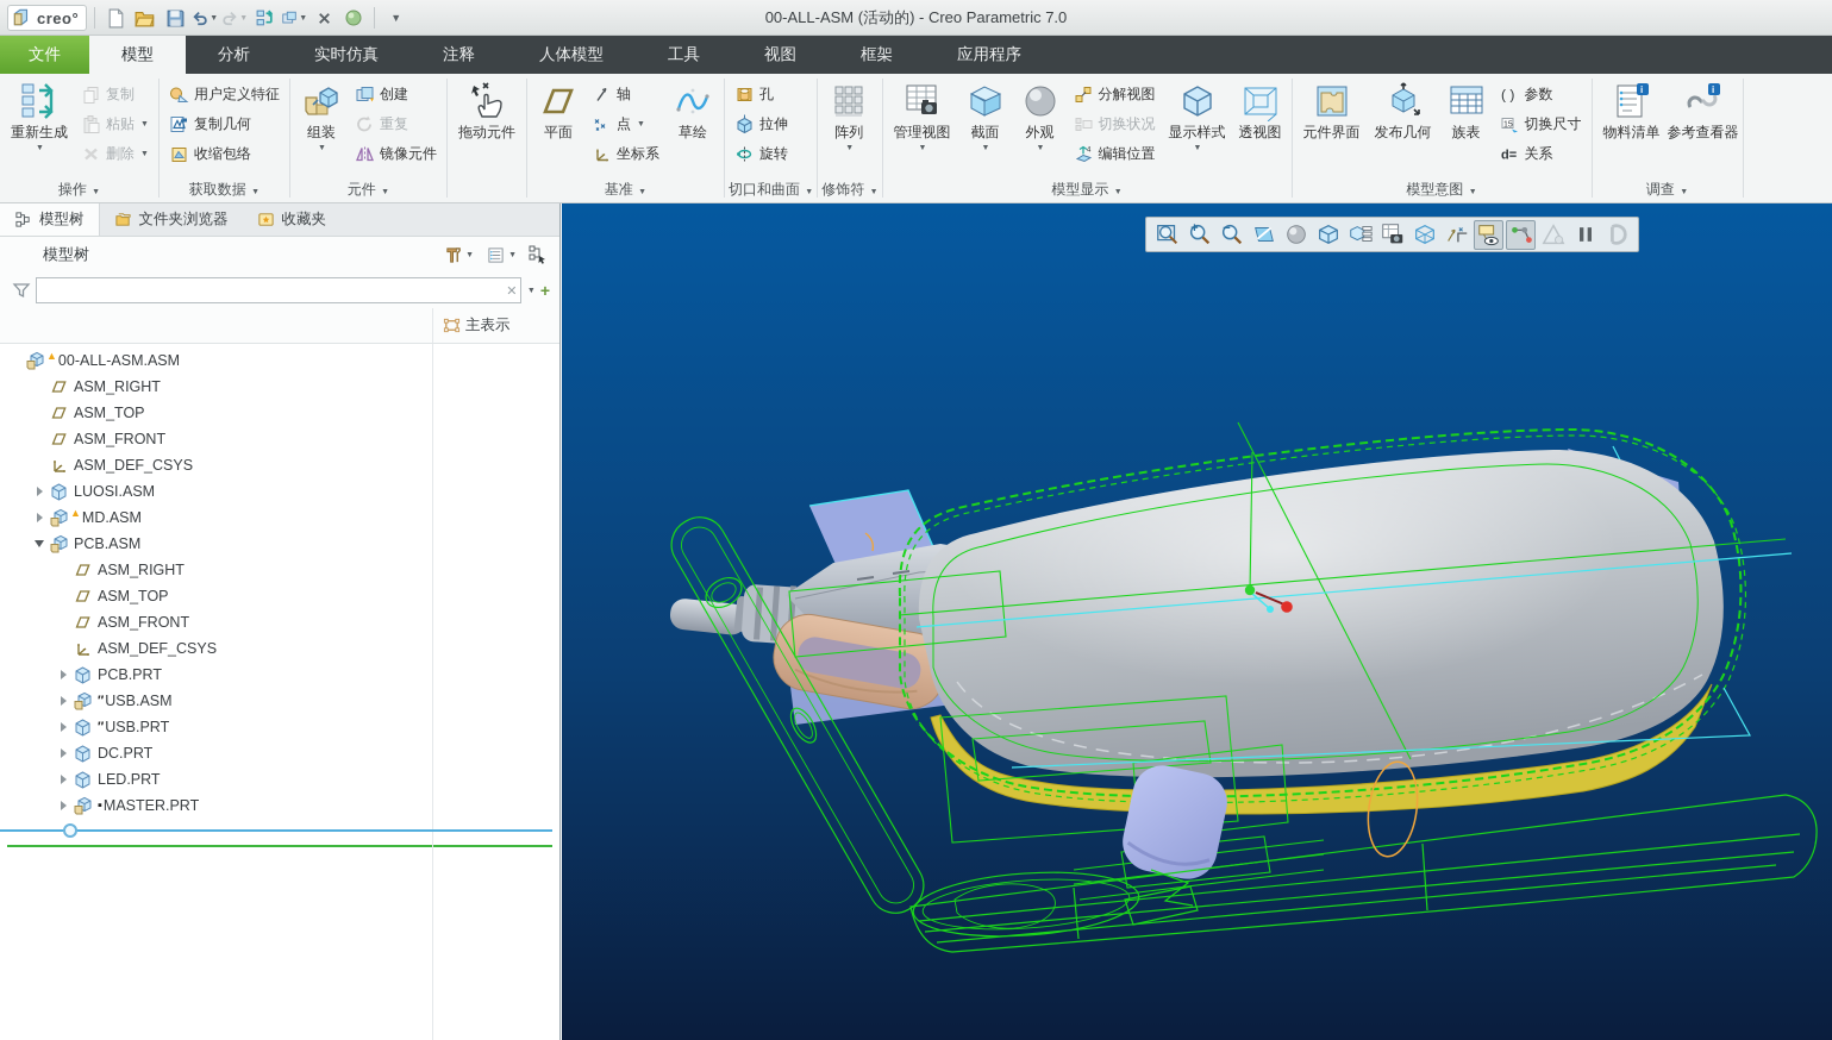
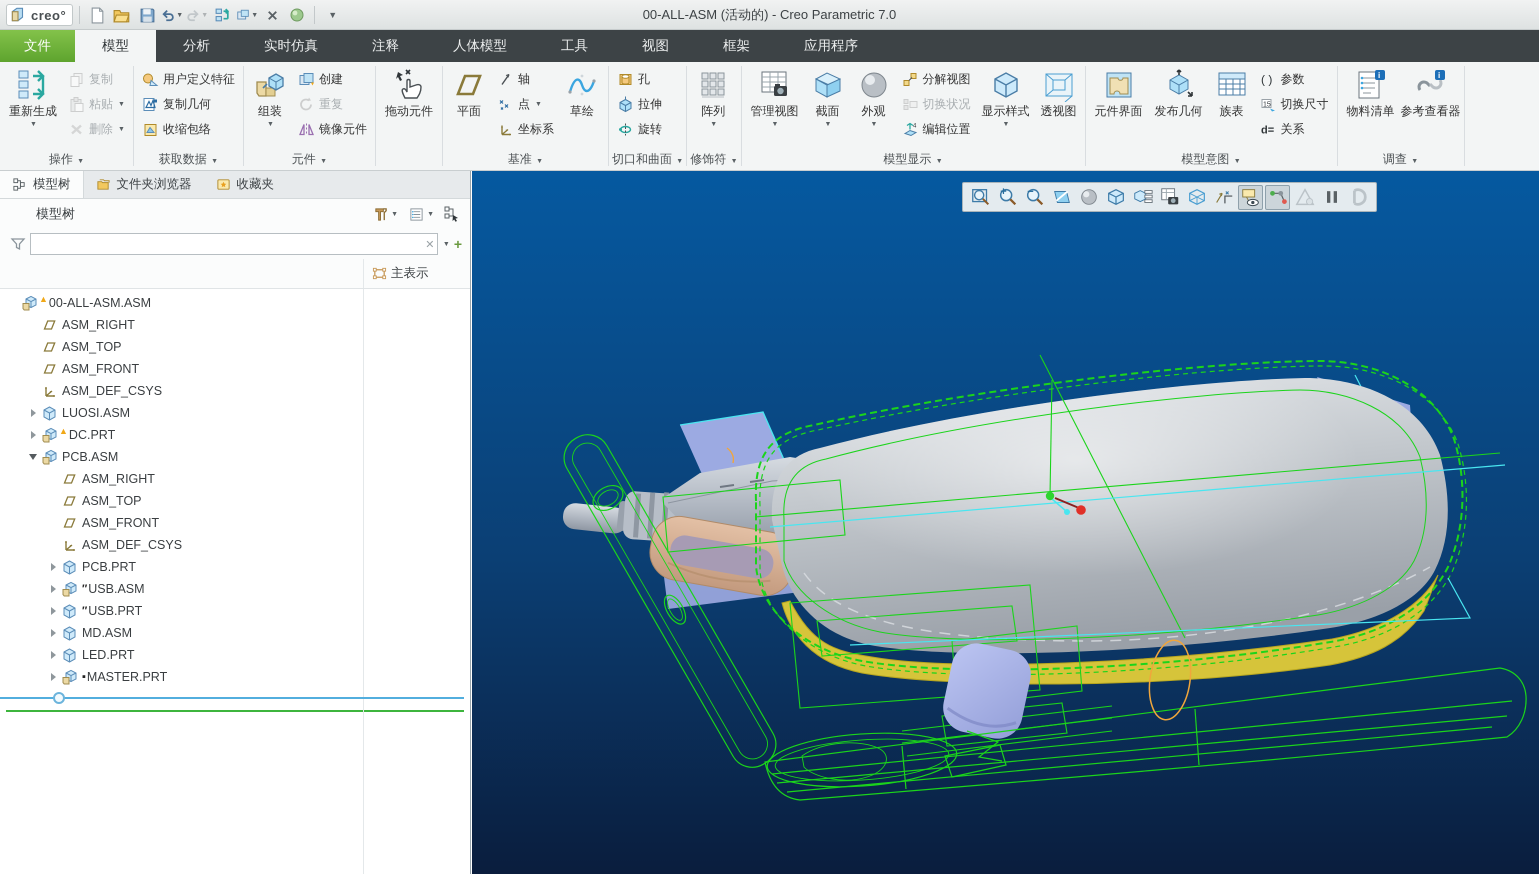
  creo°
  ▼
  00-ALL-ASM (活动的) - Creo Parametric 7.0
  文件
  模型
  分析
  实时仿真
  注释
  人体模型
  工具
  视图
  框架
  应用程序
  重新生成
  复制
  粘贴
  删除
  用户定义特征
  复制几何
  收缩包络
  获取数据
  组装
  创建
  重复
  镜像元件
  拖动元件
  平面
  轴
  点
  坐标系
  草绘
  孔
  拉伸
  旋转
  切口和曲面
  阵列
  修饰符
  管理视图
  截面
  外观
  分解视图
  切换状况
  编辑位置
  显示样式
  透视图
  模型显示
  元件界面
  发布几何
  族表
  参数
  切换尺寸
  关系
  模型意图
  物料清单
  参考查看器
  模型树
  文件夹浏览器
  收藏夹
  模型树
  ✕
  +
  主表示
  ▲
  00-ALL-ASM.ASM
  ASM_RIGHT
  ASM_TOP
  ASM_FRONT
  ASM_DEF_CSYS
  LUOSI.ASM
  ▲
- MD.ASM
+ DC.PRT
  PCB.ASM
  ASM_RIGHT
  ASM_TOP
  ASM_FRONT
  ASM_DEF_CSYS
  PCB.PRT
  ″
  USB.ASM
  ″
  USB.PRT
- DC.PRT
+ MD.ASM
  LED.PRT
  ▪
  MASTER.PRT
  +
  −
